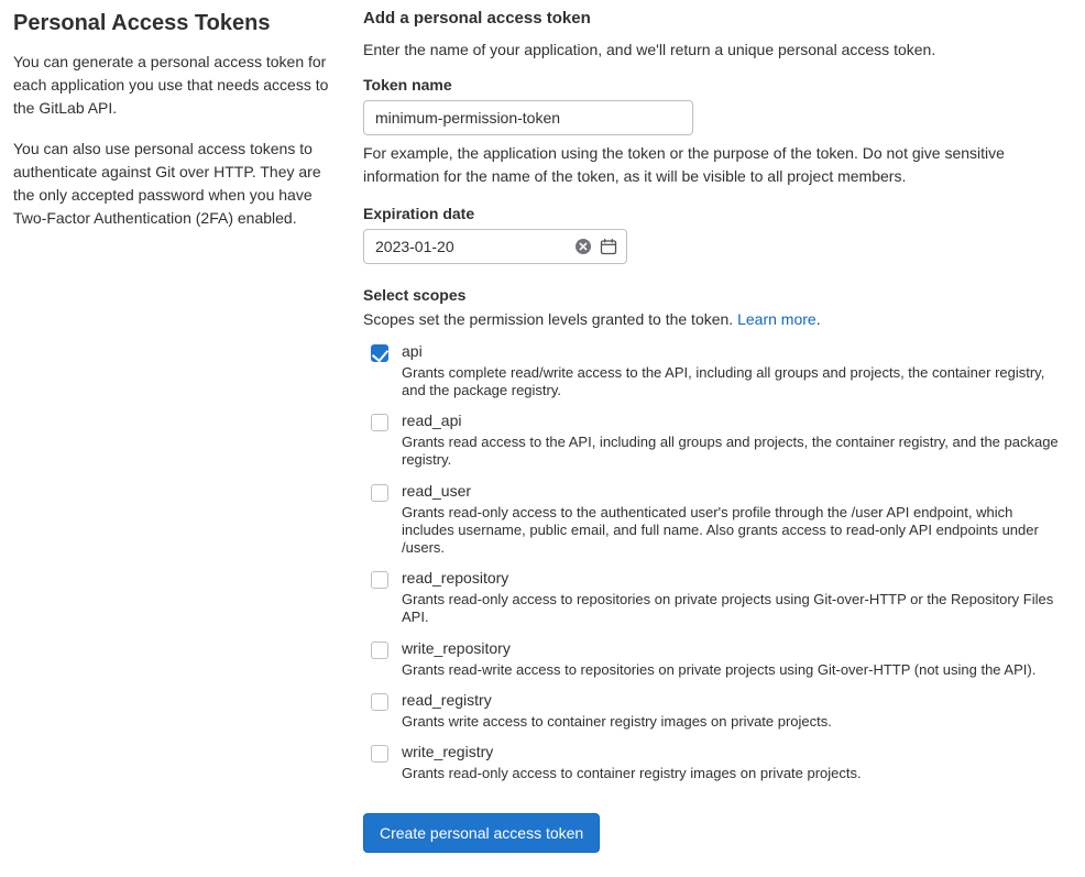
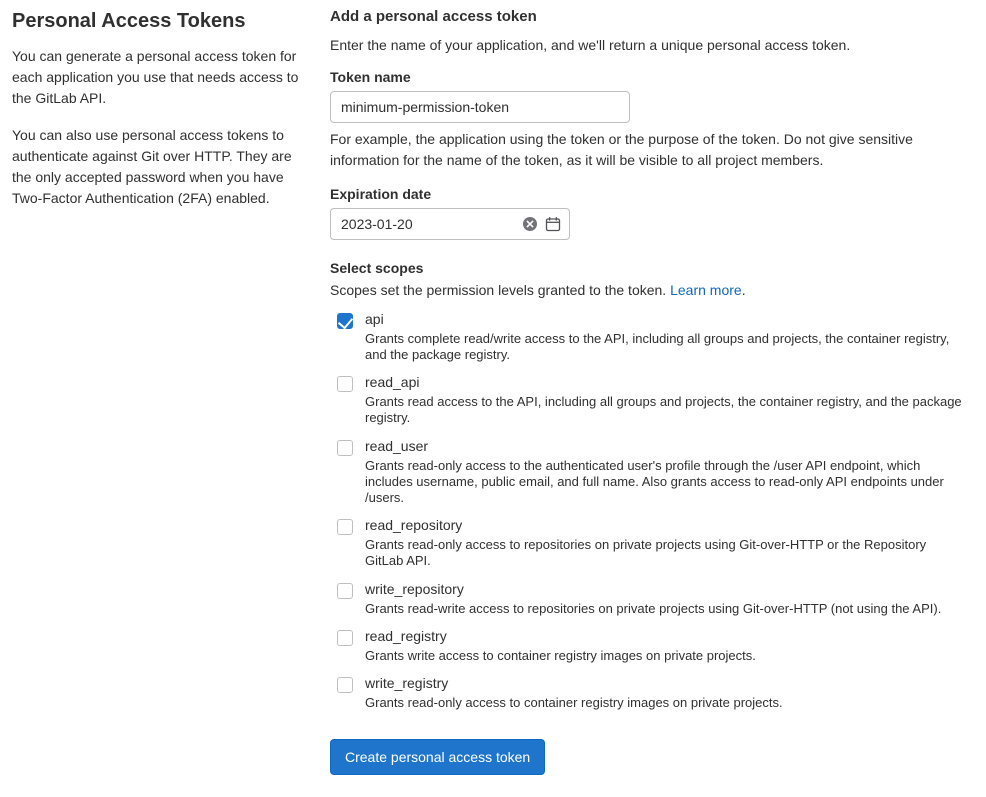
  Personal Access Tokens
  You can generate a personal access token for each application you use that needs access to the GitLab API.
  You can also use personal access tokens to authenticate against Git over HTTP. They are the only accepted password when you have Two-Factor Authentication (2FA) enabled.
  Add a personal access token
  Enter the name of your application, and we'll return a unique personal access token.
  Token name
  minimum-permission-token
  For example, the application using the token or the purpose of the token. Do not give sensitive information for the name of the token, as it will be visible to all project members.
  Expiration date
  2023-01-20
  Select scopes
  Scopes set the permission levels granted to the token. Learn more.
  api
  Grants complete read/write access to the API, including all groups and projects, the container registry, and the package registry.
  read_api
  Grants read access to the API, including all groups and projects, the container registry, and the package registry.
  read_user
  Grants read-only access to the authenticated user's profile through the /user API endpoint, which includes username, public email, and full name. Also grants access to read-only API endpoints under /users.
  read_repository
- Grants read-only access to repositories on private projects using Git-over-HTTP or the Repository Files API.
+ Grants read-only access to repositories on private projects using Git-over-HTTP or the Repository GitLab API.
  write_repository
  Grants read-write access to repositories on private projects using Git-over-HTTP (not using the API).
  read_registry
  Grants write access to container registry images on private projects.
  write_registry
  Grants read-only access to container registry images on private projects.
  Create personal access token
